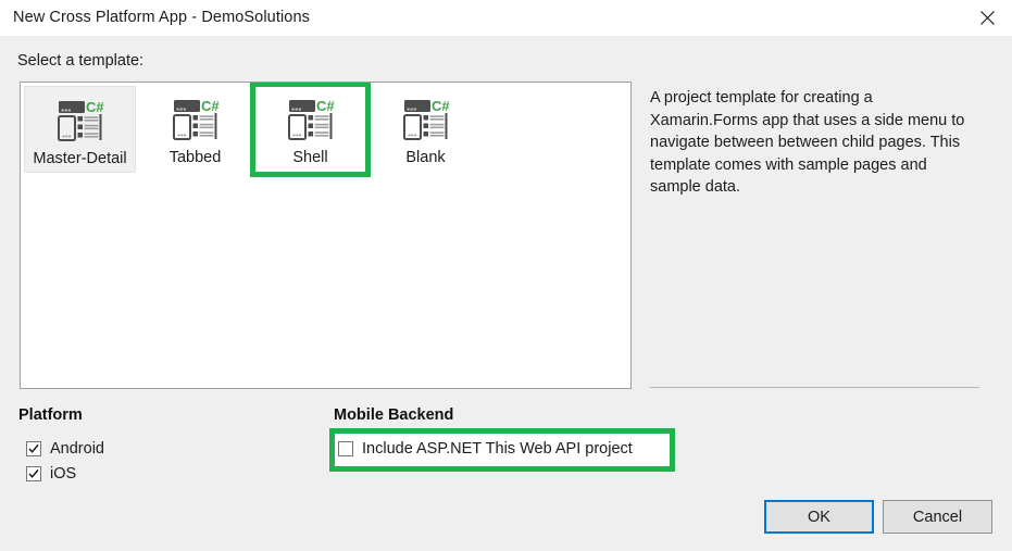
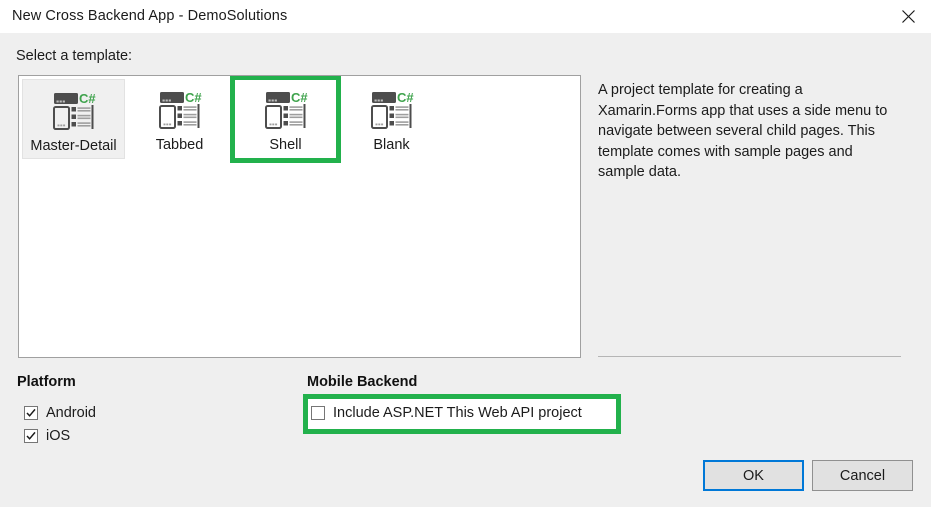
- New Cross Platform App - DemoSolutions
+ New Cross Backend App - DemoSolutions
  Select a template:
  C#
  Master-Detail
  C#
  Tabbed
  C#
  Shell
  C#
  Blank
- A project template for creating a Xamarin.Forms app that uses a side menu to navigate between between child pages. This template comes with sample pages and sample data.
+ A project template for creating a Xamarin.Forms app that uses a side menu to navigate between several child pages. This template comes with sample pages and sample data.
  Platform
  Android
  iOS
  Mobile Backend
  Include ASP.NET This Web API project
  OK
  Cancel
